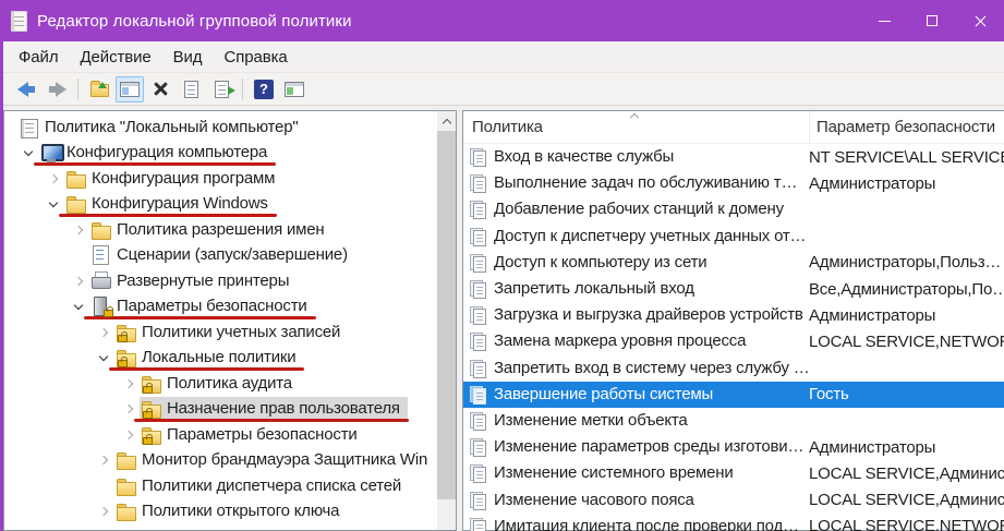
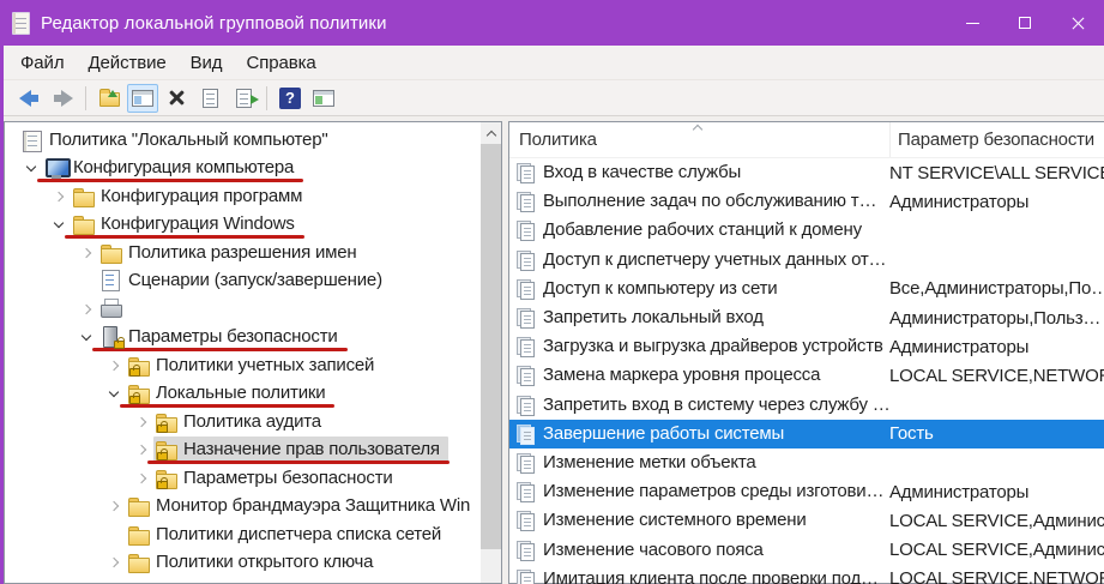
  Редактор локальной групповой политики
  Файл
  Действие
  Вид
  Справка
  Политика "Локальный компьютер"
  Конфигурация компьютера
  Конфигурация программ
  Конфигурация Windows
  Политика разрешения имен
  Сценарии (запуск/завершение)
- Развернутые принтеры
  Параметры безопасности
  Политики учетных записей
  Локальные политики
  Политика аудита
  Назначение прав пользователя
  Параметры безопасности
  Монитор брандмауэра Защитника Win
  Политики диспетчера списка сетей
  Политики открытого ключа
  Политика
  Параметр безопасности
  Вход в качестве службы
  NT SERVICE\ALL SERVIC
  Выполнение задач по обслуживанию т…
  Администраторы
  Добавление рабочих станций к домену
  Доступ к диспетчеру учетных данных от…
  Доступ к компьютеру из сети
- Администраторы,Польз…
+ Все,Администраторы,По…
  Запретить локальный вход
- Все,Администраторы,По…
+ Администраторы,Польз…
  Загрузка и выгрузка драйверов устройств
  Администраторы
  Замена маркера уровня процесса
  LOCAL SERVICE,NETWO
  Запретить вход в систему через службу …
  Завершение работы системы
  Гость
  Изменение метки объекта
  Изменение параметров среды изготови…
  Администраторы
  Изменение системного времени
  LOCAL SERVICE,Админис
  Изменение часового пояса
  LOCAL SERVICE,Админис
  Имитация клиента после проверки под…
  LOCAL SERVICE,NETWO
